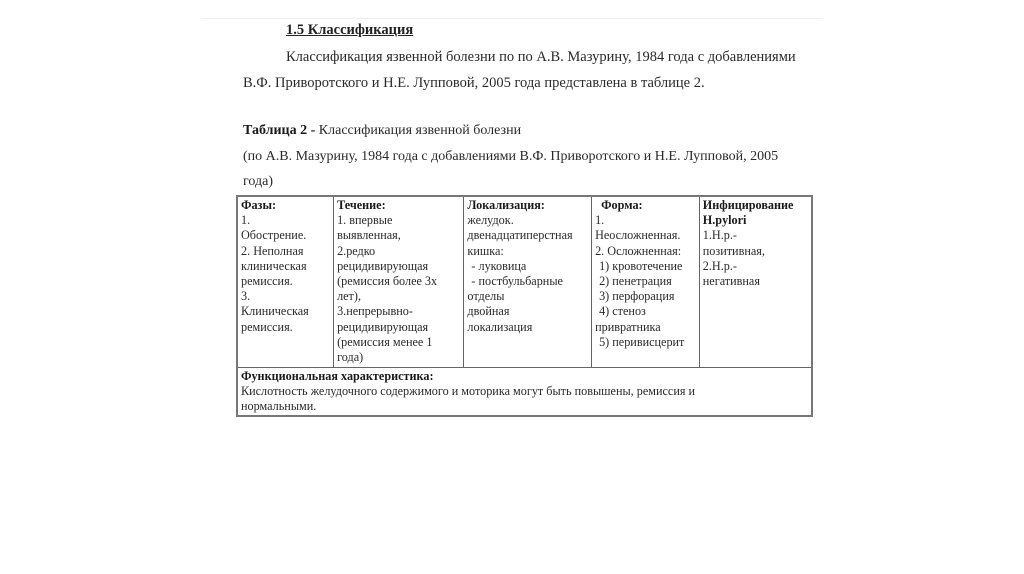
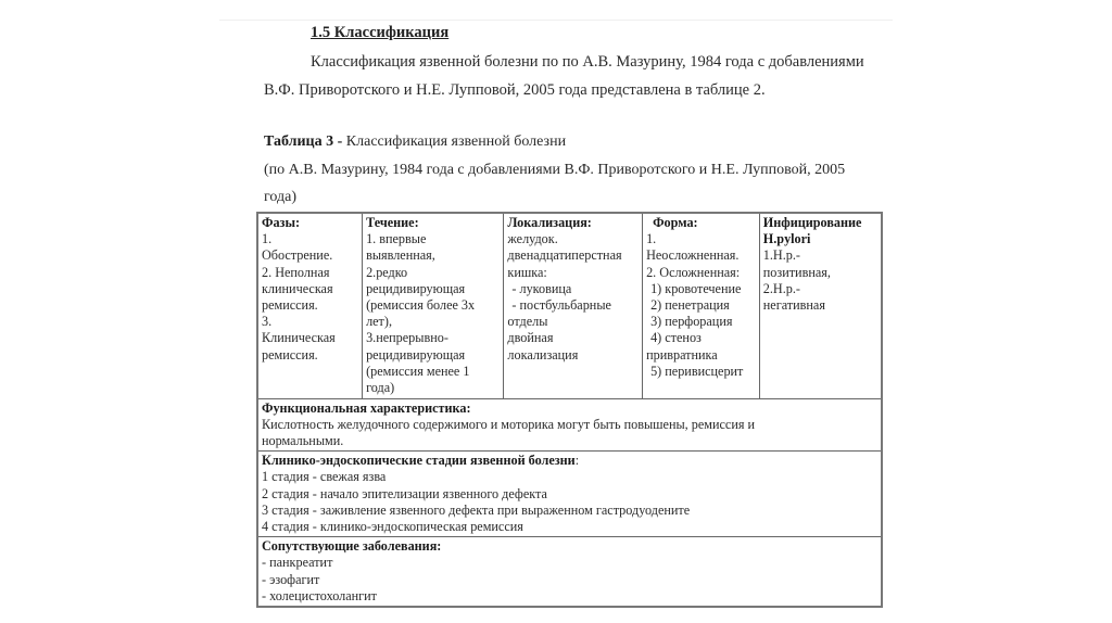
  1.5 Классификация
  Классификация язвенной болезни по по А.В. Мазурину, 1984 года с добавлениями
  В.Ф. Приворотского и Н.Е. Лупповой, 2005 года представлена в таблице 2.
- Таблица 2 - Классификация язвенной болезни
+ Таблица 3 - Классификация язвенной болезни
  (по А.В. Мазурину, 1984 года с добавлениями В.Ф. Приворотского и Н.Е. Лупповой, 2005
  года)
  Фазы: 1.Обострение.2. Неполнаяклиническаяремиссия.3.Клиническаяремиссия.	Течение: 1. впервыевыявленная,2.редкорецидивирующая(ремиссия более 3хлет),3.непрерывно-рецидивирующая(ремиссия менее 1года)	Локализация: желудок.двенадцатиперстнаякишка:- луковица- постбульбарныеотделыдвойнаялокализация	Форма: 1.Неосложненная.2. Осложненная:1) кровотечение2) пенетрация3) перфорация4) стенозпривратника5) перивисцерит	Инфицирование H.pylori 1.Н.р.-позитивная,2.Н.р.-негативная
  Функциональная характеристика: Кислотность желудочного содержимого и моторика могут быть повышены, ремиссия и нормальными.
+ Клинико-эндоскопические стадии язвенной болезни: 1 стадия - свежая язва 2 стадия - начало эпителизации язвенного дефекта 3 стадия - заживление язвенного дефекта при выраженном гастродуодените 4 стадия - клинико-эндоскопическая ремиссия
+ Сопутствующие заболевания: - панкреатит - эзофагит - холецистохолангит
